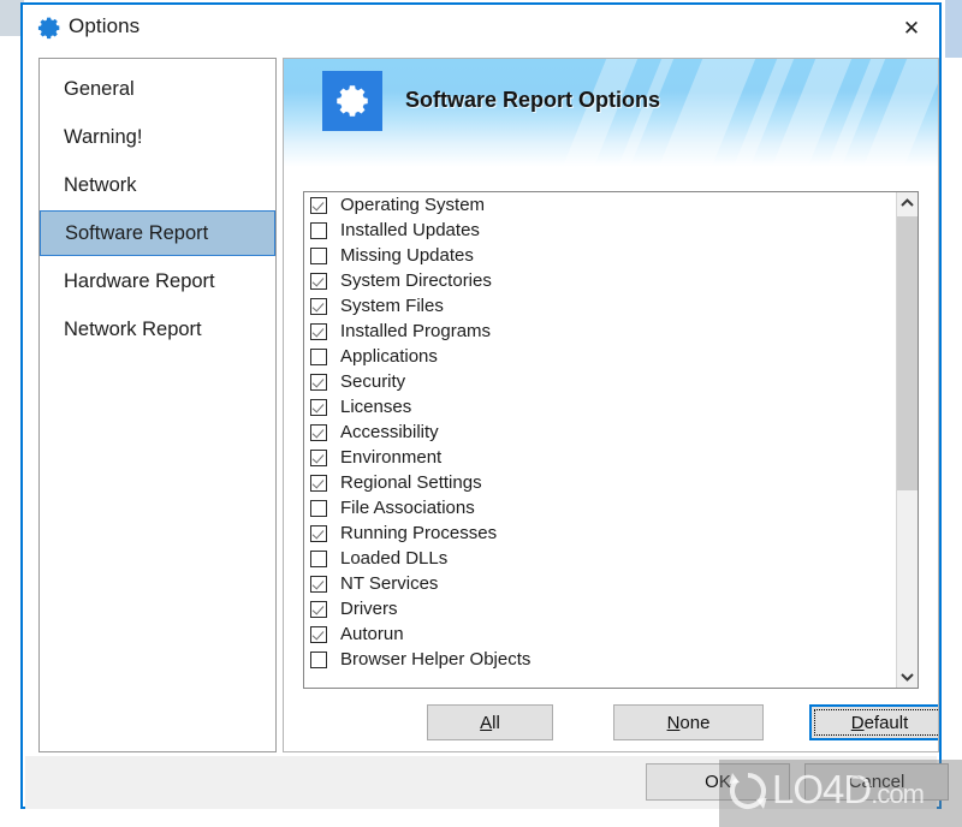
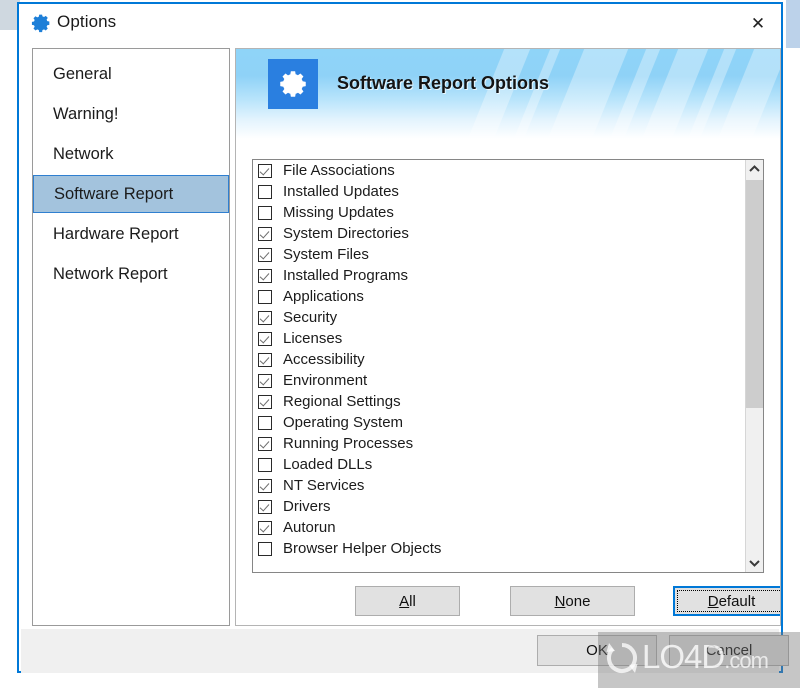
  Options
  ✕
  General
  Warning!
  Network
  Software Report
  Hardware Report
  Network Report
  Software Report Options
- Operating System
+ File Associations
  Installed Updates
  Missing Updates
  System Directories
  System Files
  Installed Programs
  Applications
  Security
  Licenses
  Accessibility
  Environment
  Regional Settings
- File Associations
+ Operating System
  Running Processes
  Loaded DLLs
  NT Services
  Drivers
  Autorun
  Browser Helper Objects
  All
  None
  Default
  OK
  Cancel
  LO4D.com
